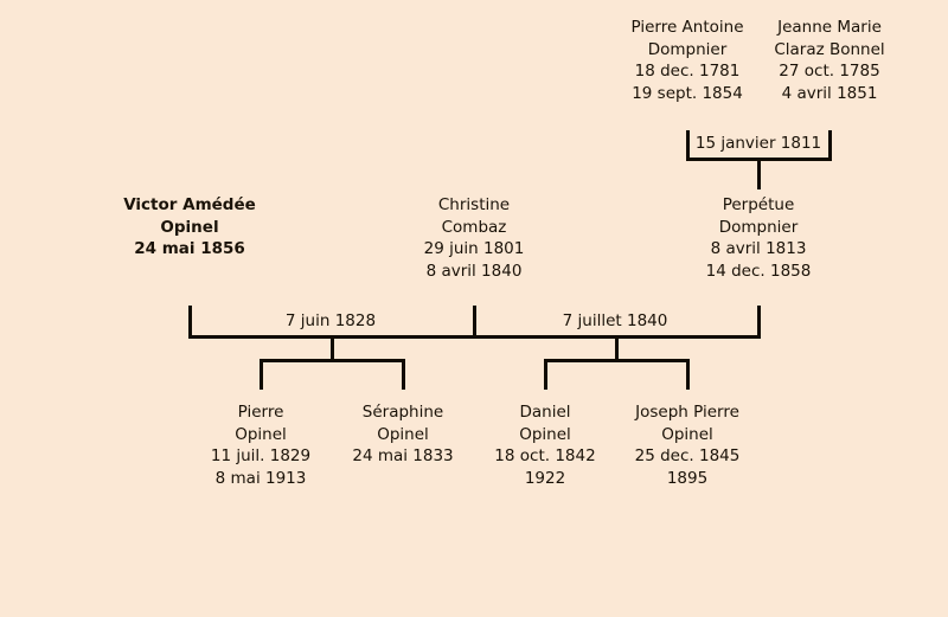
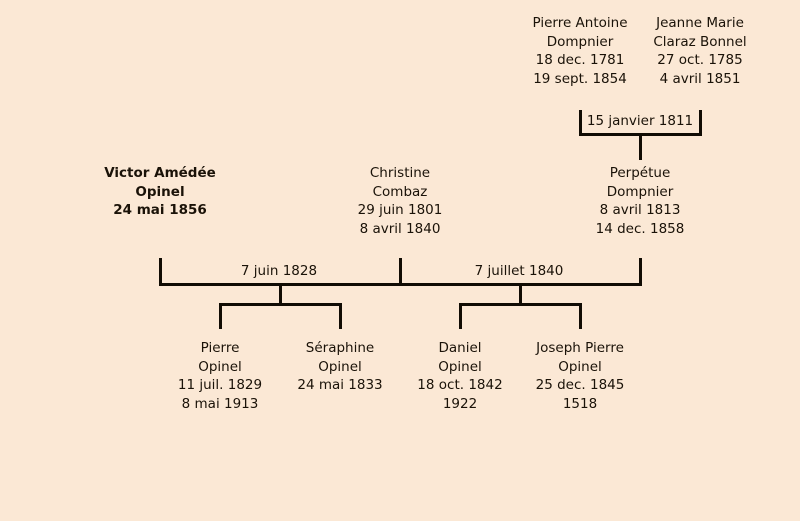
  Pierre Antoine
  Dompnier
  18 dec. 1781
  19 sept. 1854
  Jeanne Marie
  Claraz Bonnel
  27 oct. 1785
  4 avril 1851
  15 janvier 1811
  Victor Amédée
  Opinel
  24 mai 1856
  Christine
  Combaz
  29 juin 1801
  8 avril 1840
  Perpétue
  Dompnier
  8 avril 1813
  14 dec. 1858
  7 juin 1828
  7 juillet 1840
  Pierre
  Opinel
  11 juil. 1829
  8 mai 1913
  Séraphine
  Opinel
  24 mai 1833
  Daniel
  Opinel
  18 oct. 1842
  1922
  Joseph Pierre
  Opinel
  25 dec. 1845
- 1895
+ 1518
